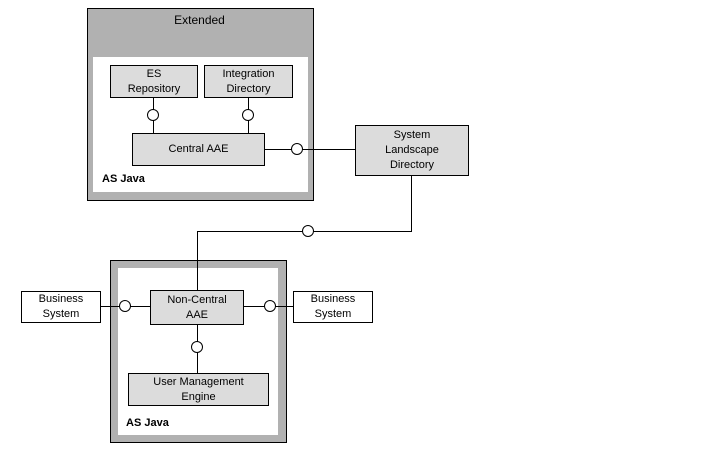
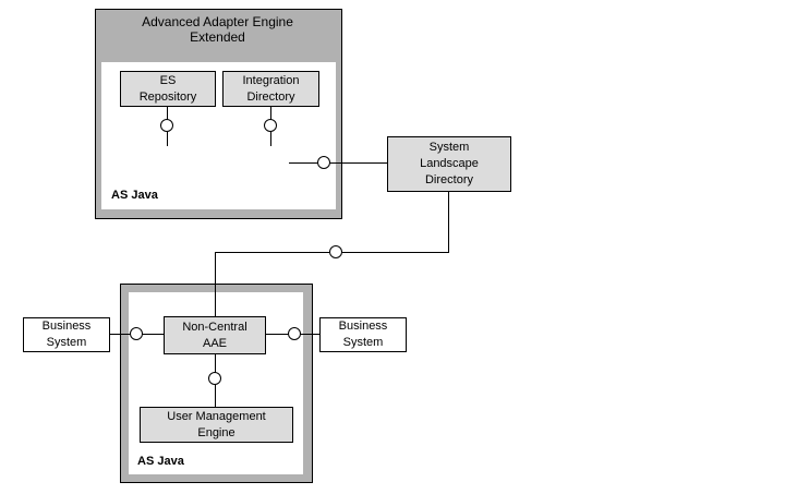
+ Advanced Adapter Engine
  Extended
  ES
  Repository
  Integration
  Directory
- Central AAE
  AS Java
  System
  Landscape
  Directory
  Non-Central
  AAE
  User Management
  Engine
  AS Java
  Business
  System
  Business
  System
